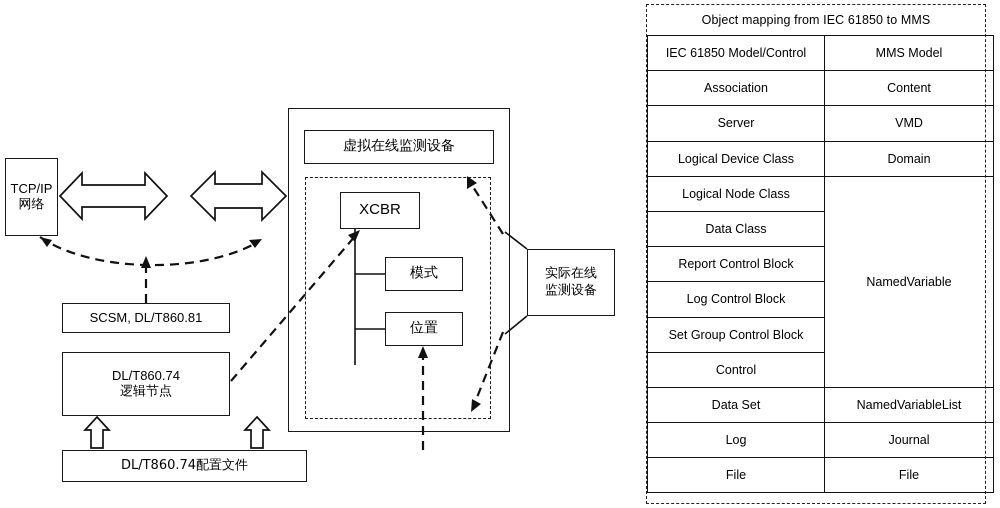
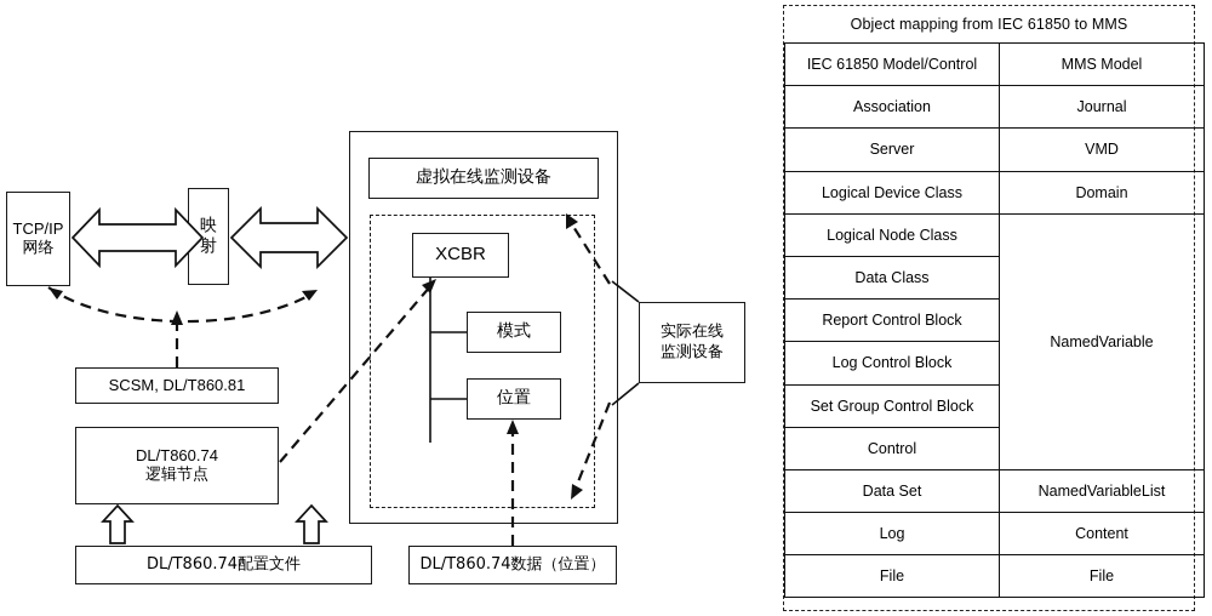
  TCP/IP
  网络
+ 映
+ 射
  SCSM, DL/T860.81
  DL/T860.74
  逻辑节点
  DL/T860.74配置文件
+ DL/T860.74数据（位置）
  虚拟在线监测设备
  XCBR
  模式
  位置
  实际在线
  监测设备
  Object mapping from IEC 61850 to MMS
  IEC 61850 Model/Control	MMS Model
- Association	Content
+ Association	Journal
  Server	VMD
  Logical Device Class	Domain
  Logical Node Class	NamedVariable
  Data Class
  Report Control Block
  Log Control Block
  Set Group Control Block
  Control
  Data Set	NamedVariableList
- Log	Journal
+ Log	Content
  File	File
